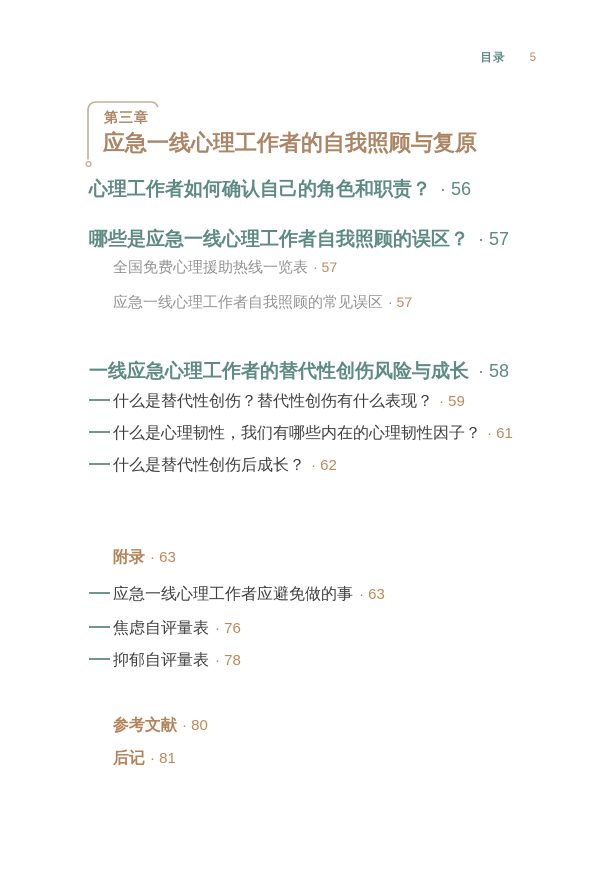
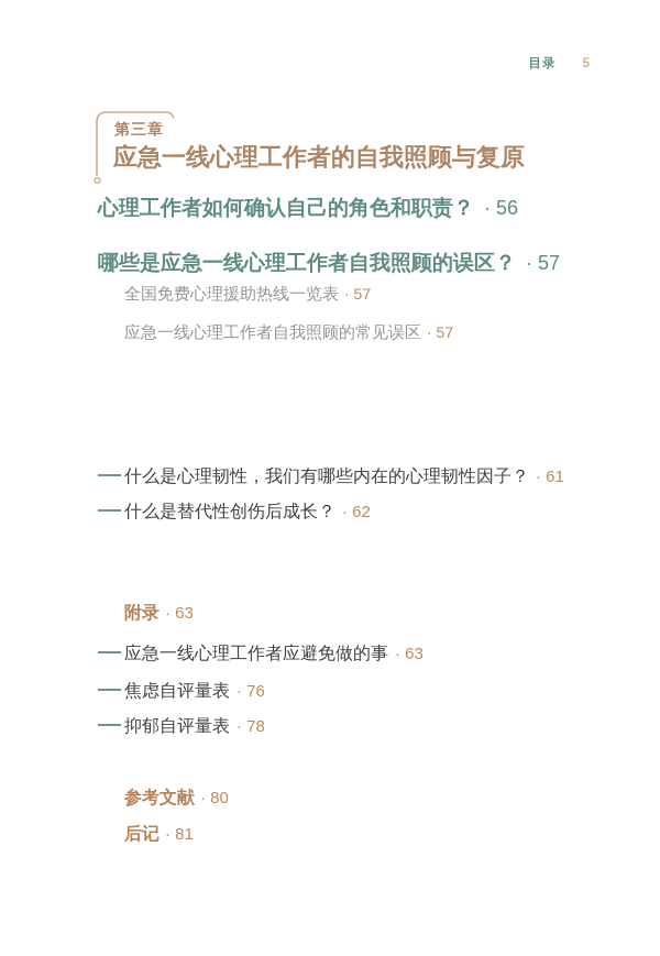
  目录
  5
  第三章
  应急一线心理工作者的自我照顾与复原
  心理工作者如何确认自己的角色和职责？ · 56
  哪些是应急一线心理工作者自我照顾的误区？ · 57
  全国免费心理援助热线一览表 · 57
  应急一线心理工作者自我照顾的常见误区 · 57
- 一线应急心理工作者的替代性创伤风险与成长 · 58
- 什么是替代性创伤？替代性创伤有什么表现？ · 59
  什么是心理韧性，我们有哪些内在的心理韧性因子？ · 61
  什么是替代性创伤后成长？ · 62
  附录 · 63
  应急一线心理工作者应避免做的事 · 63
  焦虑自评量表 · 76
  抑郁自评量表 · 78
  参考文献 · 80
  后记 · 81
